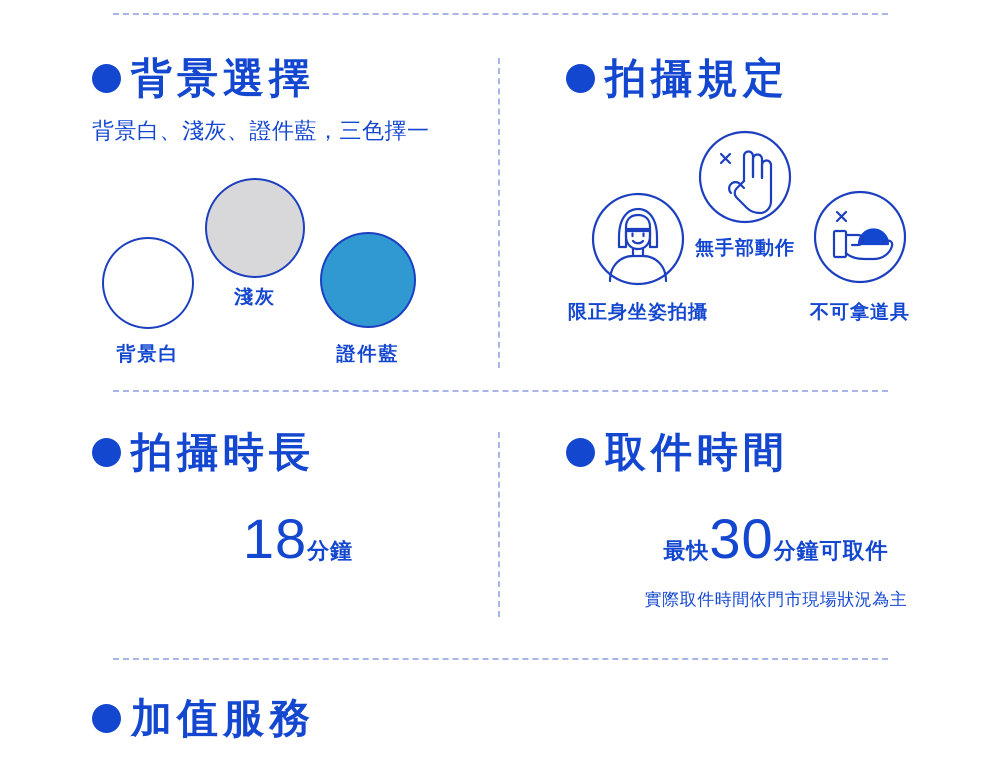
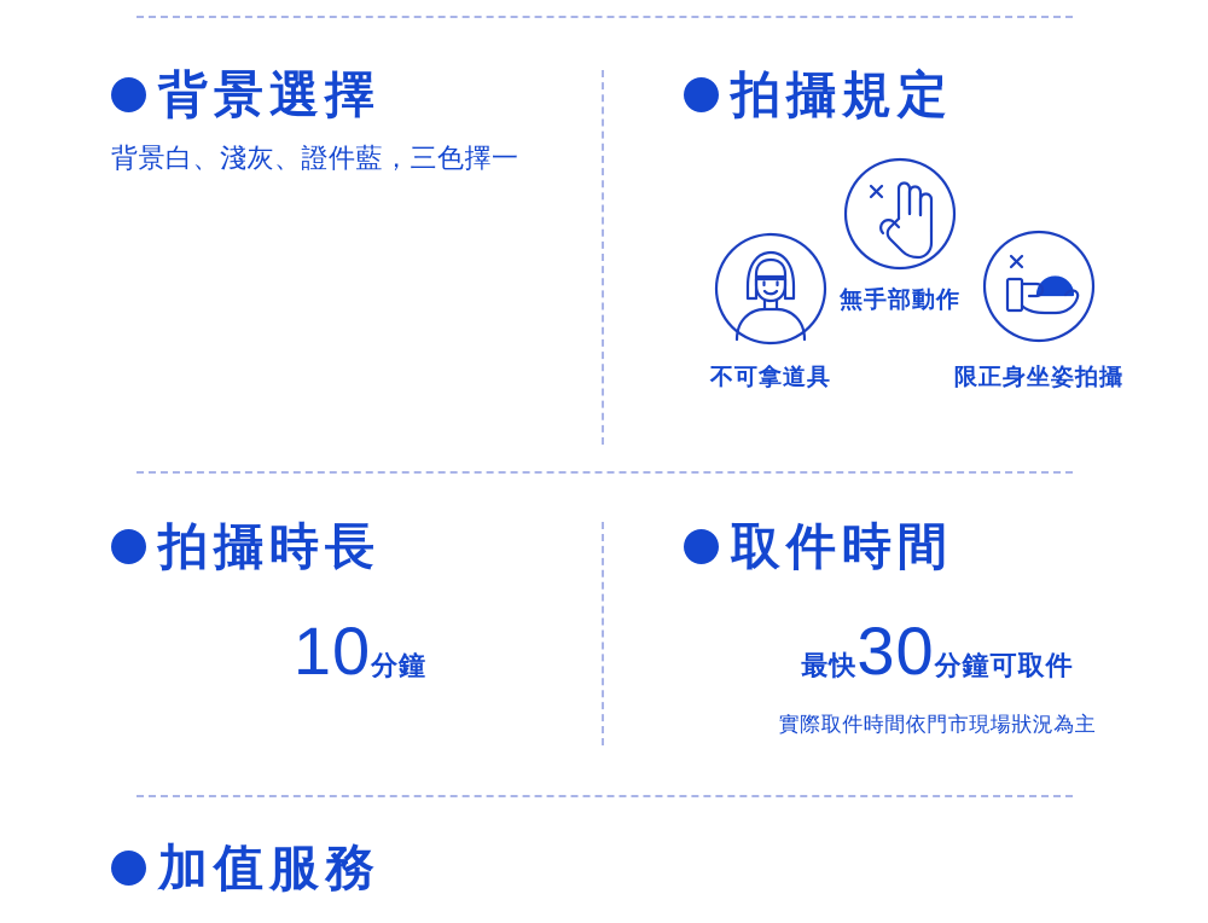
  背景選擇
  背景白、淺灰、證件藍，三色擇一
- 背景白
- 淺灰
- 證件藍
  拍攝規定
- 限正身坐姿拍攝
+ 不可拿道具
  無手部動作
- 不可拿道具
+ 限正身坐姿拍攝
  拍攝時長
- 18
+ 10
  分鐘
  取件時間
  最快
  30
  分鐘可取件
  實際取件時間依門市現場狀況為主
  加值服務
